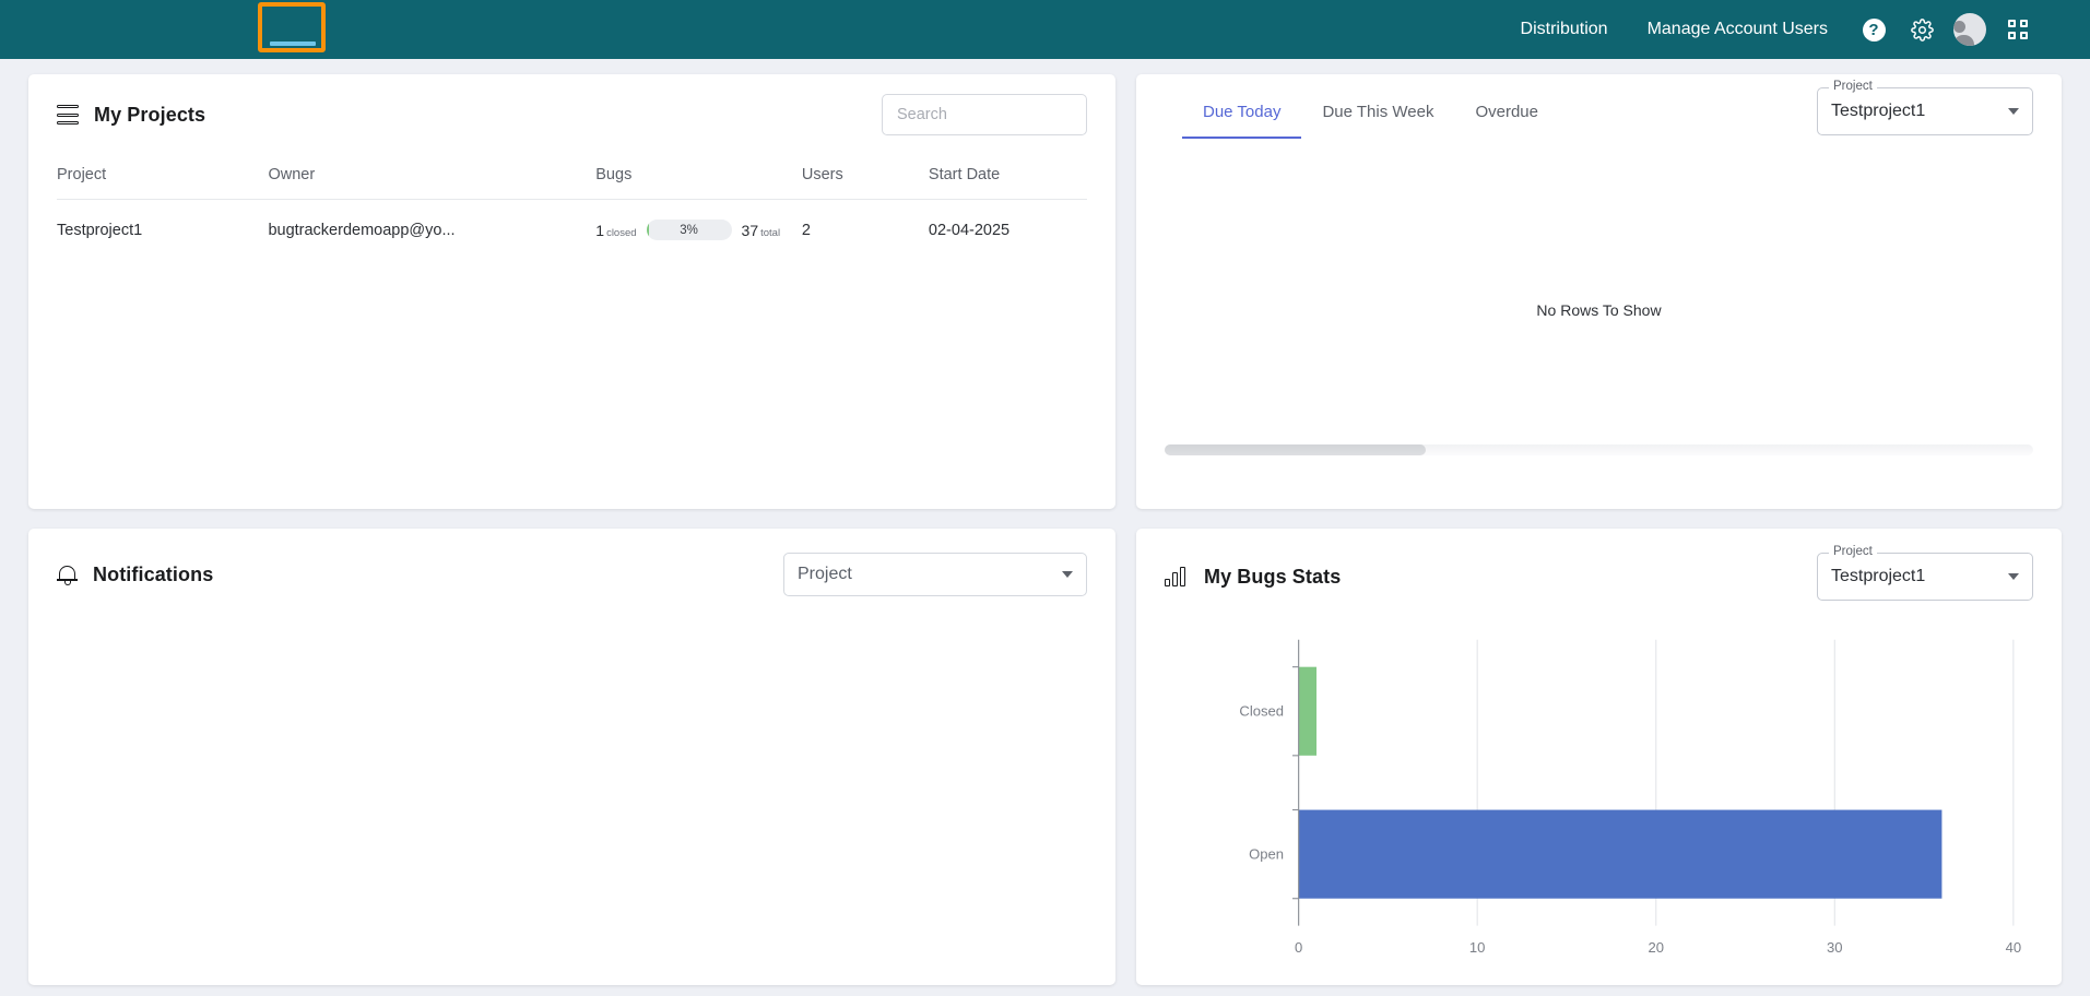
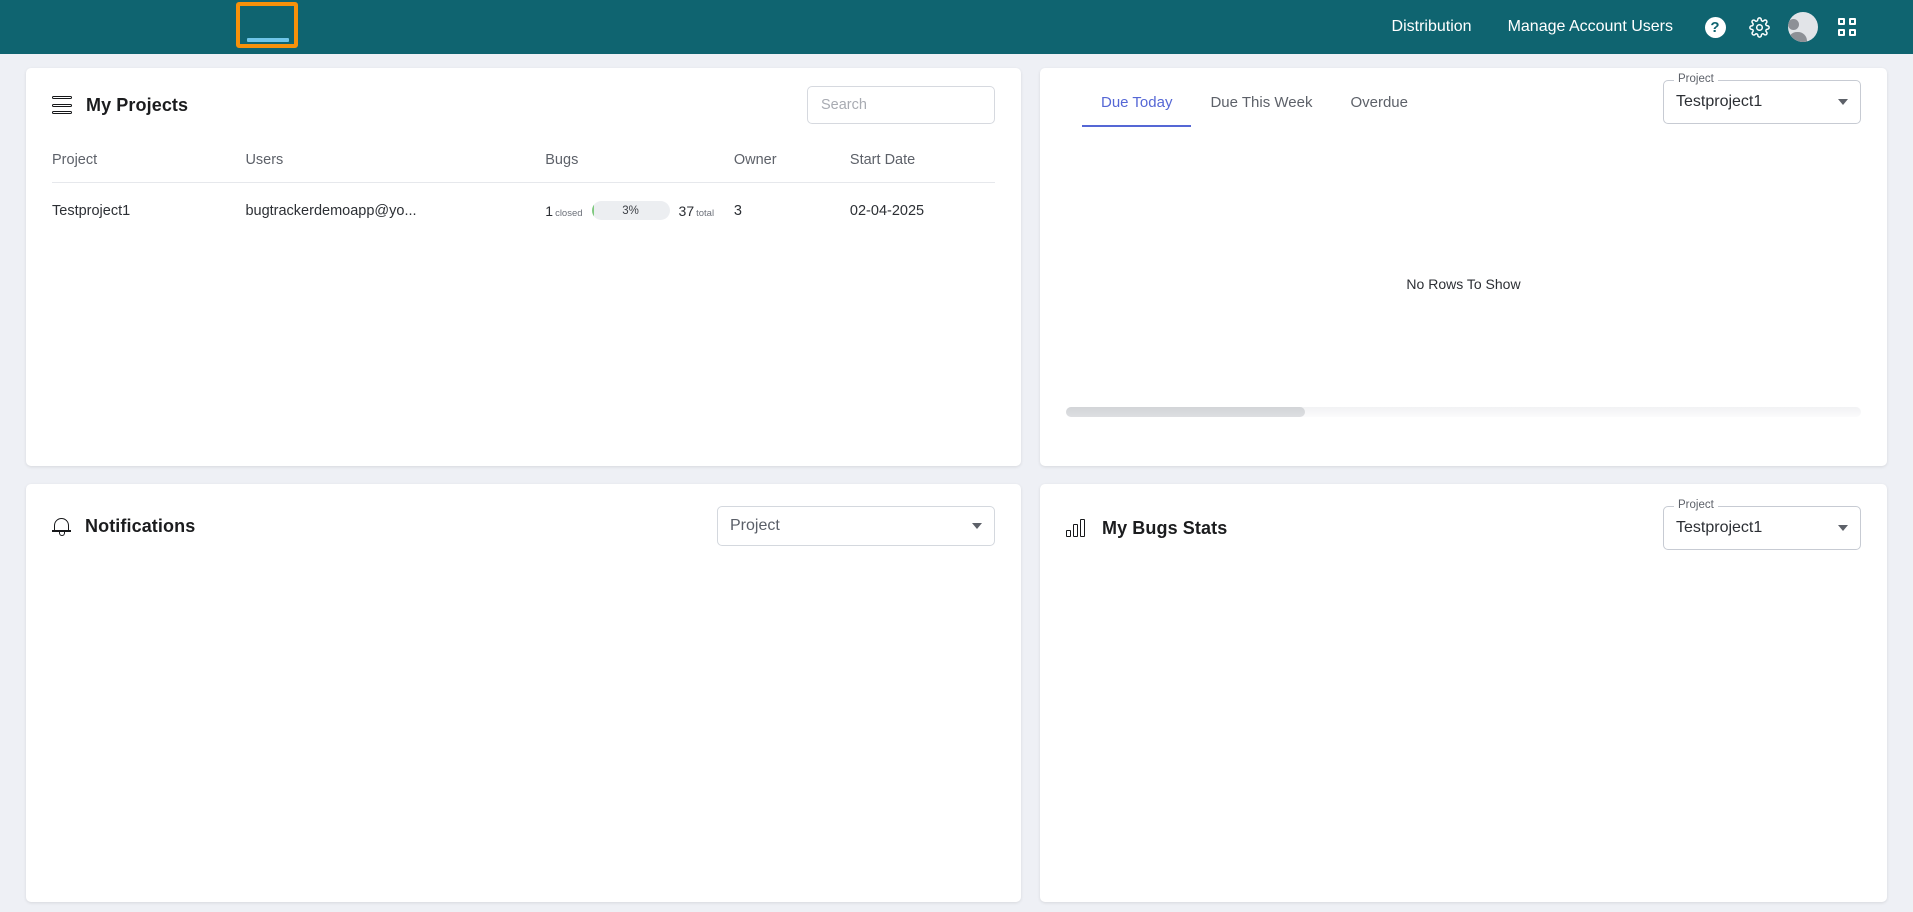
  Distribution
  Manage Account Users
  ?
  My Projects
  Search
  Project
- Owner
+ Users
  Bugs
- Users
+ Owner
  Start Date
  Testproject1
  bugtrackerdemoapp@yo...
  1 closed
  3%
  37 total
- 2
+ 3
  02-04-2025
  Due Today
  Due This Week
  Overdue
  Project
  Testproject1
  No Rows To Show
  Notifications
  Project
  My Bugs Stats
  Project
  Testproject1
- Closed
- Open
- 0
- 10
- 20
- 30
- 40
